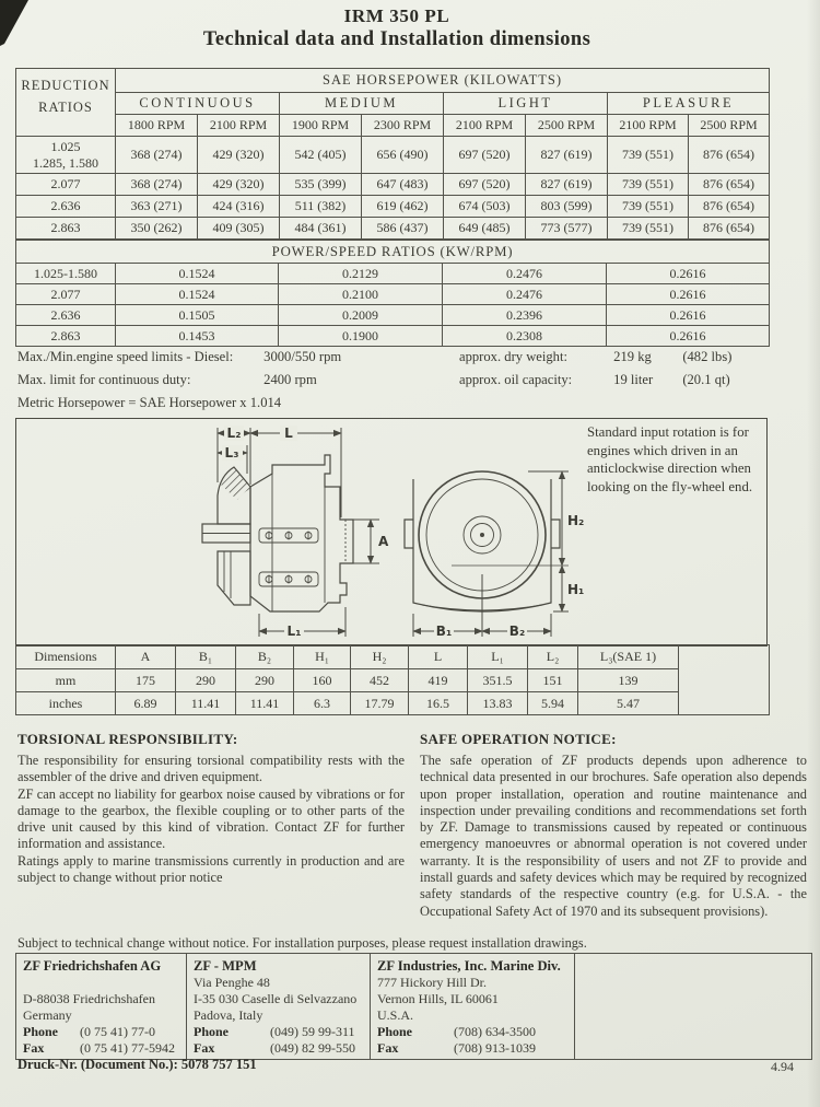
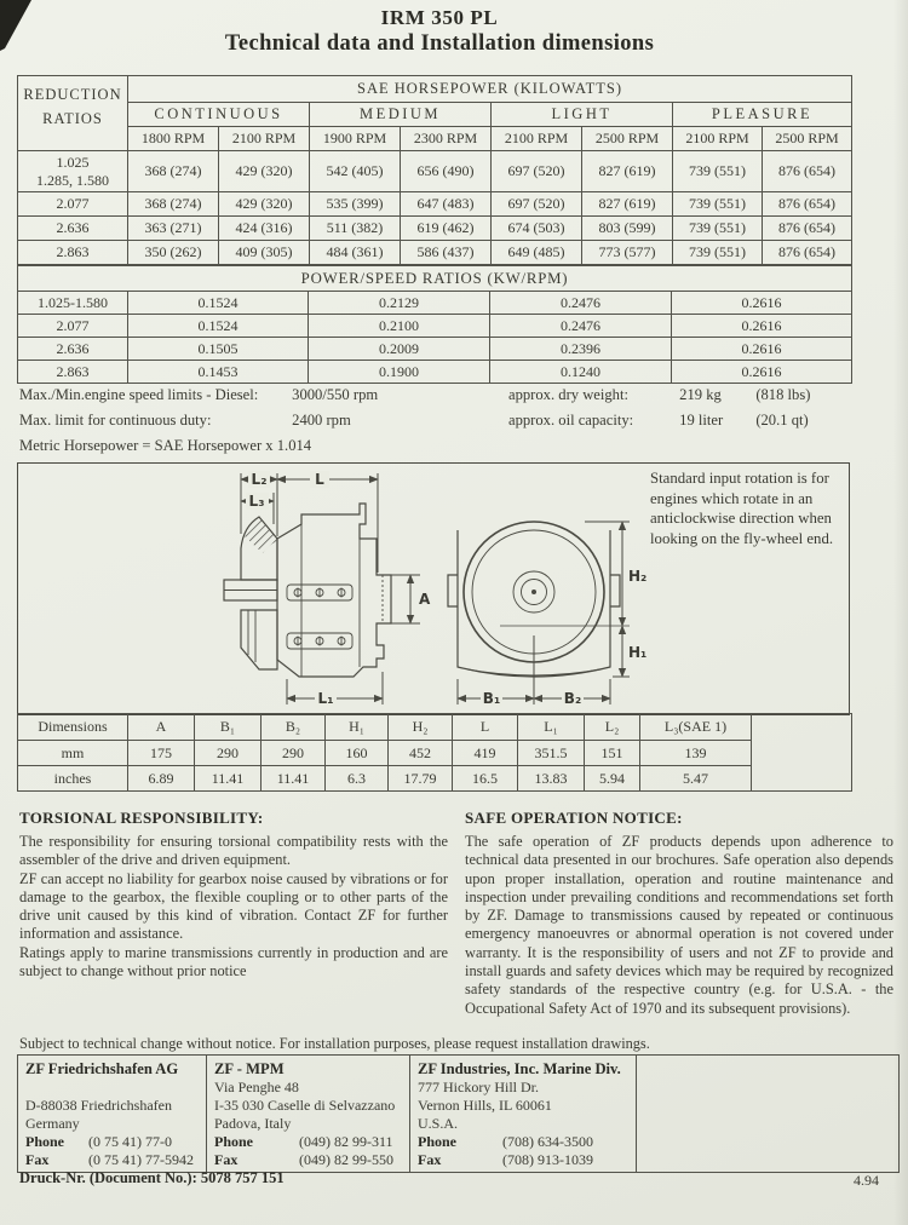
  IRM 350 PL
  Technical data and Installation dimensions
  REDUCTION RATIOS	SAE HORSEPOWER (KILOWATTS)
  CONTINUOUS	MEDIUM	LIGHT	PLEASURE
  1800 RPM	2100 RPM	1900 RPM	2300 RPM	2100 RPM	2500 RPM	2100 RPM	2500 RPM
  1.025 1.285, 1.580	368 (274)	429 (320)	542 (405)	656 (490)	697 (520)	827 (619)	739 (551)	876 (654)
  2.077	368 (274)	429 (320)	535 (399)	647 (483)	697 (520)	827 (619)	739 (551)	876 (654)
  2.636	363 (271)	424 (316)	511 (382)	619 (462)	674 (503)	803 (599)	739 (551)	876 (654)
  2.863	350 (262)	409 (305)	484 (361)	586 (437)	649 (485)	773 (577)	739 (551)	876 (654)
  POWER/SPEED RATIOS (KW/RPM)
  1.025-1.580	0.1524	0.2129	0.2476	0.2616
  2.077	0.1524	0.2100	0.2476	0.2616
  2.636	0.1505	0.2009	0.2396	0.2616
- 2.863	0.1453	0.1900	0.2308	0.2616
+ 2.863	0.1453	0.1900	0.1240	0.2616
  Max./Min.engine speed limits - Diesel: 3000/550 rpm
  Max. limit for continuous duty: 2400 rpm
  Metric Horsepower = SAE Horsepower x 1.014
- approx. dry weight: 219 kg (482 lbs)
+ approx. dry weight: 219 kg (818 lbs)
  approx. oil capacity: 19 liter (20.1 qt)
  L₂
  L
  L₃
  L₁
  A
  H₂
  H₁
  B₁
  B₂
- Standard input rotation is for engines which driven in an anticlockwise direction when looking on the fly-wheel end.
+ Standard input rotation is for engines which rotate in an anticlockwise direction when looking on the fly-wheel end.
  Dimensions	A	B₁	B₂	H₁	H₂	L	L₁	L₂	L₃(SAE 1)
  mm	175	290	290	160	452	419	351.5	151	139
  inches	6.89	11.41	11.41	6.3	17.79	16.5	13.83	5.94	5.47
  TORSIONAL RESPONSIBILITY:
  The responsibility for ensuring torsional compatibility rests with the assembler of the drive and driven equipment.
  ZF can accept no liability for gearbox noise caused by vibrations or for damage to the gearbox, the flexible coupling or to other parts of the drive unit caused by this kind of vibration. Contact ZF for further information and assistance.
  Ratings apply to marine transmissions currently in production and are subject to change without prior notice
  SAFE OPERATION NOTICE:
  The safe operation of ZF products depends upon adherence to technical data presented in our brochures. Safe operation also depends upon proper installation, operation and routine maintenance and inspection under prevailing conditions and recommendations set forth by ZF. Damage to transmissions caused by repeated or continuous emergency manoeuvres or abnormal operation is not covered under warranty. It is the responsibility of users and not ZF to provide and install guards and safety devices which may be required by recognized safety standards of the respective country (e.g. for U.S.A. - the Occupational Safety Act of 1970 and its subsequent provisions).
  Subject to technical change without notice. For installation purposes, please request installation drawings.
- ZF Friedrichshafen AG D-88038 Friedrichshafen Germany Phone (0 75 41) 77-0 Fax (0 75 41) 77-5942	ZF - MPM Via Penghe 48 I-35 030 Caselle di Selvazzano Padova, Italy Phone (049) 59 99-311 Fax (049) 82 99-550	ZF Industries, Inc. Marine Div. 777 Hickory Hill Dr. Vernon Hills, IL 60061 U.S.A. Phone (708) 634-3500 Fax (708) 913-1039
+ ZF Friedrichshafen AG D-88038 Friedrichshafen Germany Phone (0 75 41) 77-0 Fax (0 75 41) 77-5942	ZF - MPM Via Penghe 48 I-35 030 Caselle di Selvazzano Padova, Italy Phone (049) 82 99-311 Fax (049) 82 99-550	ZF Industries, Inc. Marine Div. 777 Hickory Hill Dr. Vernon Hills, IL 60061 U.S.A. Phone (708) 634-3500 Fax (708) 913-1039
  Druck-Nr. (Document No.): 5078 757 151
  4.94
